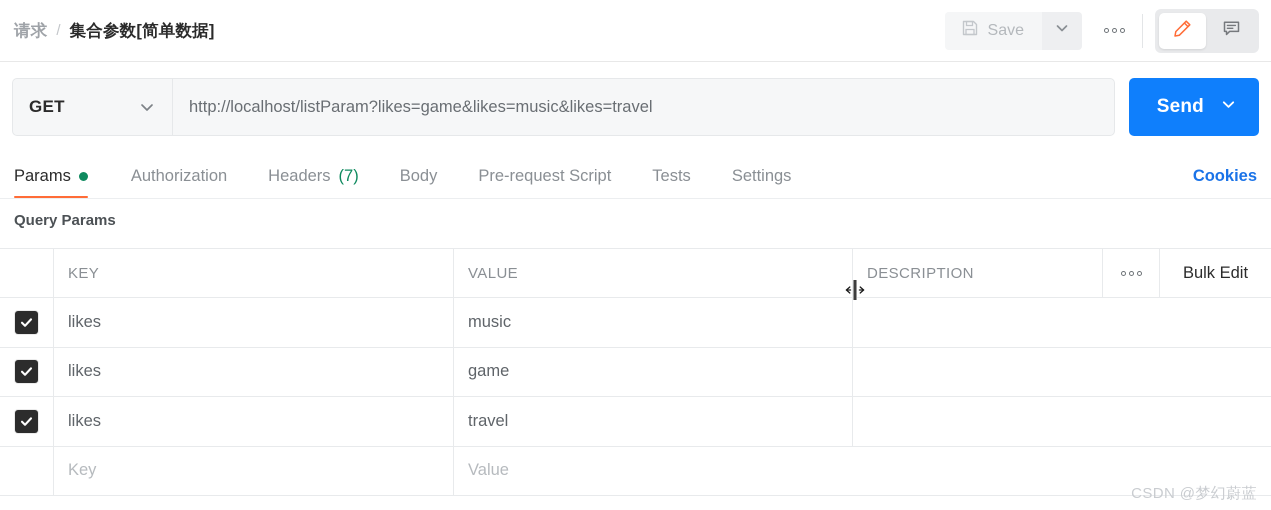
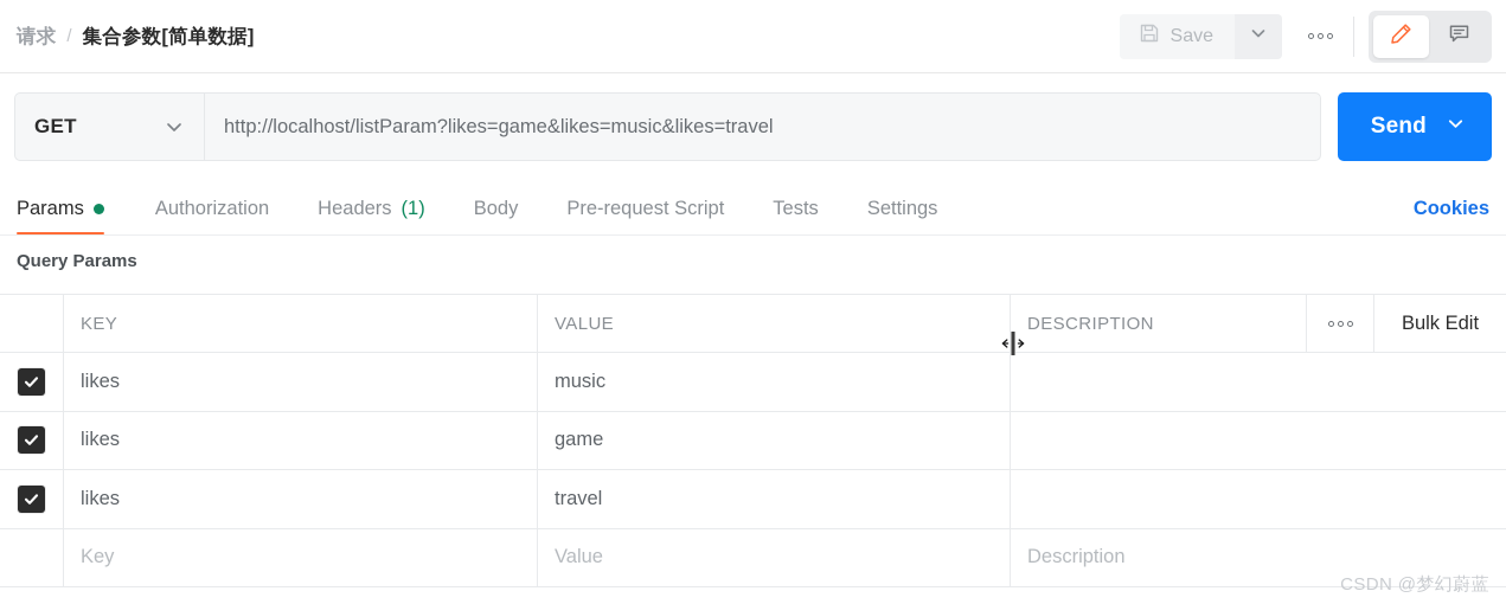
  请求
  /
  集合参数[简单数据]
  Save
  GET
  http://localhost/listParam?likes=game&likes=music&likes=travel
  Send
  Params
  Authorization
  Headers
- (7)
+ (1)
  Body
  Pre-request Script
  Tests
  Settings
  Cookies
  Query Params
  KEY
  VALUE
  DESCRIPTION
  Bulk Edit
  likes
  music
  likes
  game
  likes
  travel
  Key
  Value
+ Description
  CSDN @梦幻蔚蓝
